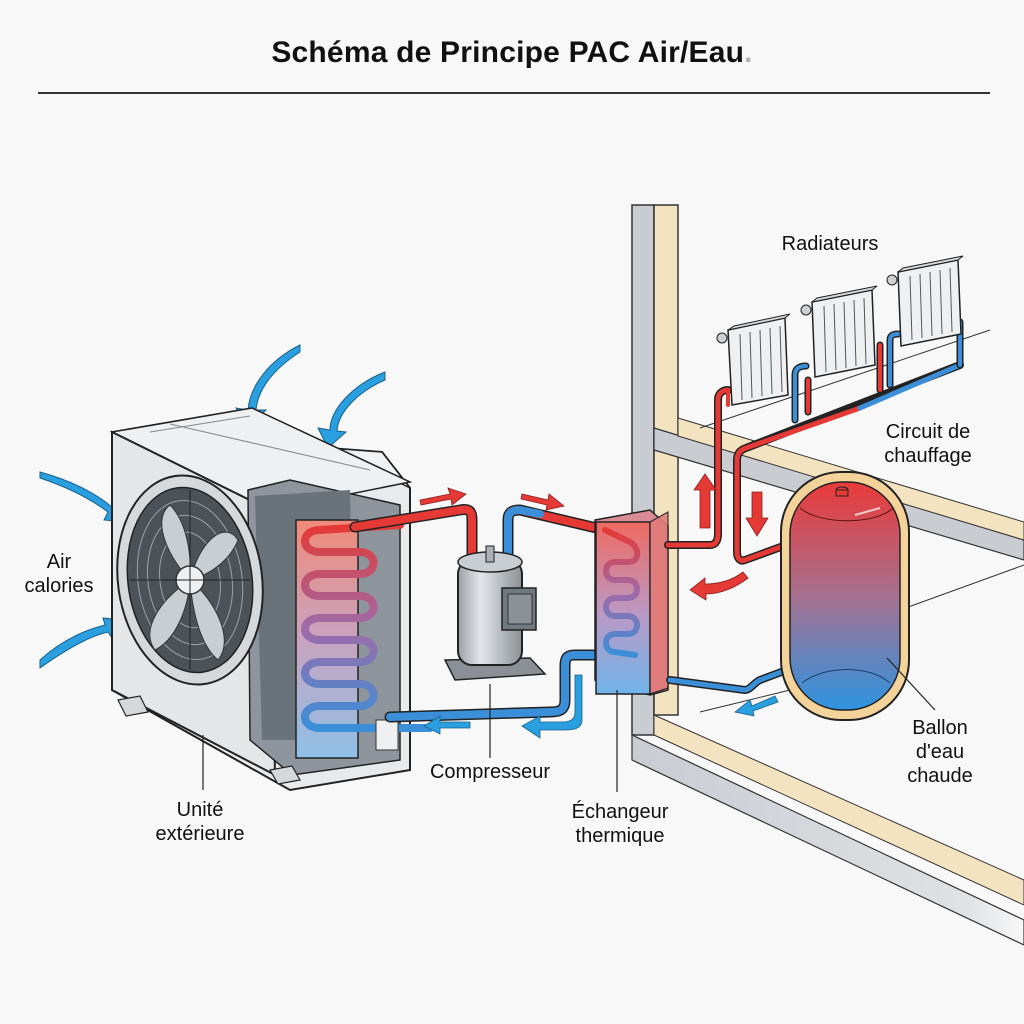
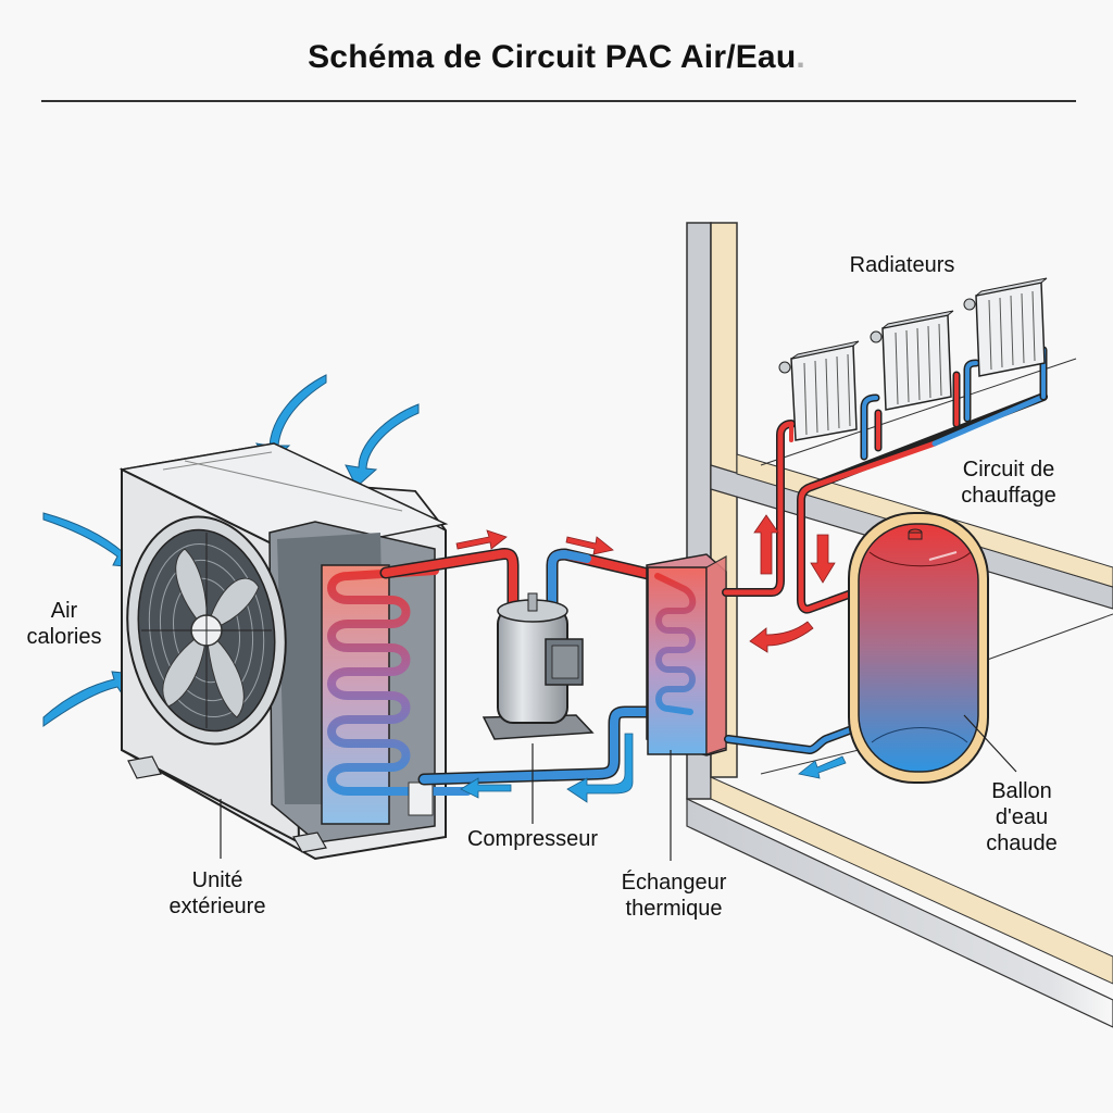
- Schéma de Principe PAC Air/Eau.
+ Schéma de Circuit PAC Air/Eau.
  Air
  calories
  Unité
  extérieure
  Compresseur
  Échangeur
  thermique
  Radiateurs
  Circuit de
  chauffage
  Ballon
  d'eau
  chaude
